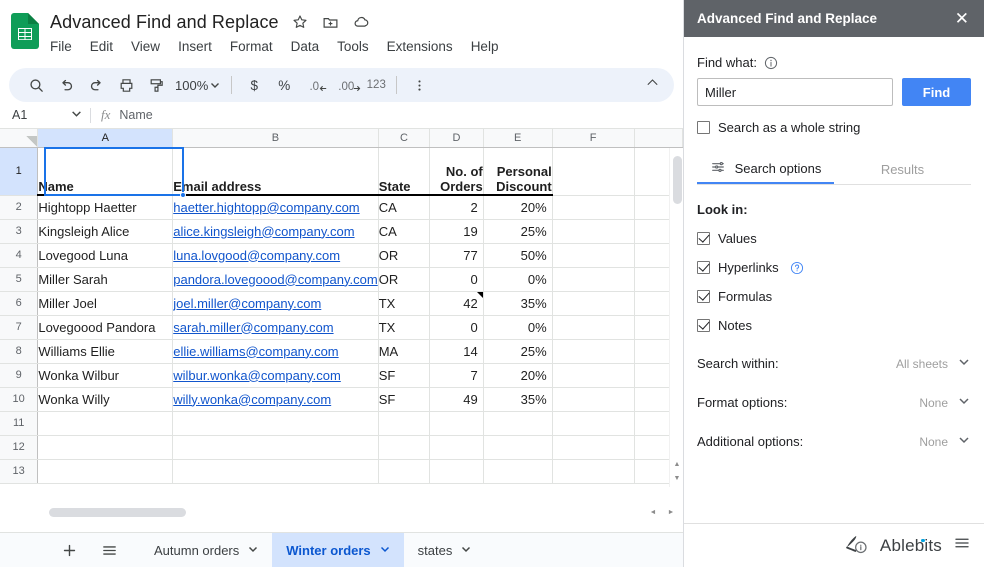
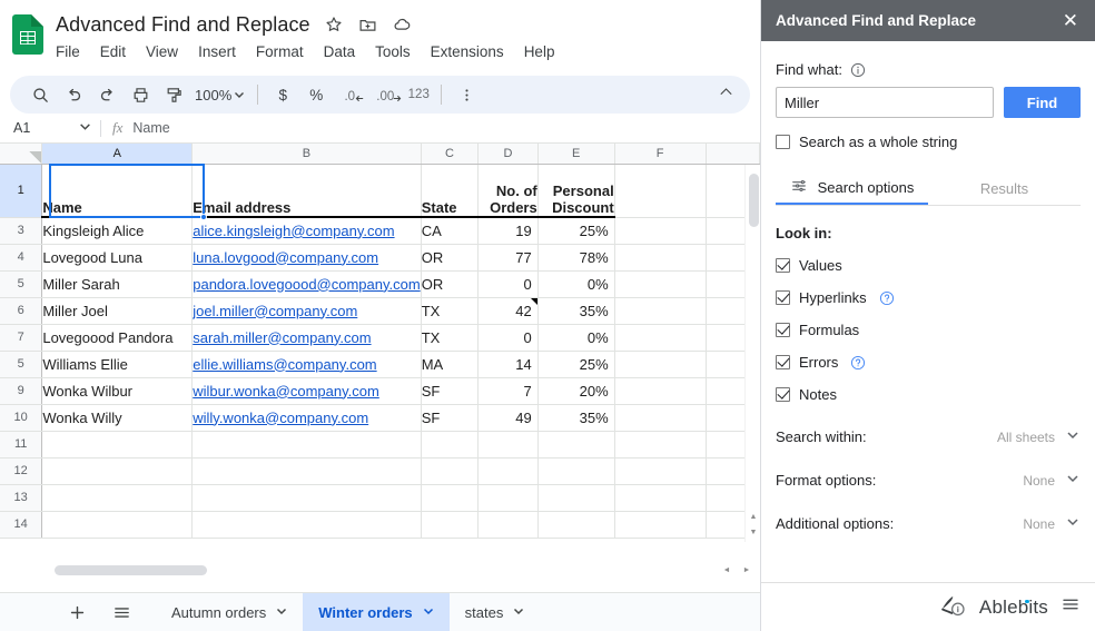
  Advanced Find and Replace
  File
  Edit
  View
  Insert
  Format
  Data
  Tools
  Extensions
  Help
  100%
  $
  %
  .0
  .00
  123
  A1
  fx
  Name
  	A	B	C	D	E	F
  1	Name	Email address	State	No. of Orders	Personal Discount
- 2	Hightopp Haetter	haetter.hightopp@company.com	CA	2	20%
  3	Kingsleigh Alice	alice.kingsleigh@company.com	CA	19	25%
- 4	Lovegood Luna	luna.lovgood@company.com	OR	77	50%
+ 4	Lovegood Luna	luna.lovgood@company.com	OR	77	78%
  5	Miller Sarah	pandora.lovegoood@company.com	OR	0	0%
  6	Miller Joel	joel.miller@company.com	TX	42	35%
  7	Lovegoood Pandora	sarah.miller@company.com	TX	0	0%
- 8	Williams Ellie	ellie.williams@company.com	MA	14	25%
+ 5	Williams Ellie	ellie.williams@company.com	MA	14	25%
  9	Wonka Wilbur	wilbur.wonka@company.com	SF	7	20%
  10	Wonka Willy	willy.wonka@company.com	SF	49	35%
  11
  12
  13
+ 14
  Autumn orders
  Winter orders
  states
  Advanced Find and Replace
  ✕
  Find what:
  Miller
  Find
  Search as a whole string
  Search options
  Results
  Look in:
  Values
  Hyperlinks
  Formulas
+ Errors
  Notes
  Search within:
  All sheets
  Format options:
  None
  Additional options:
  None
  Ablebits
